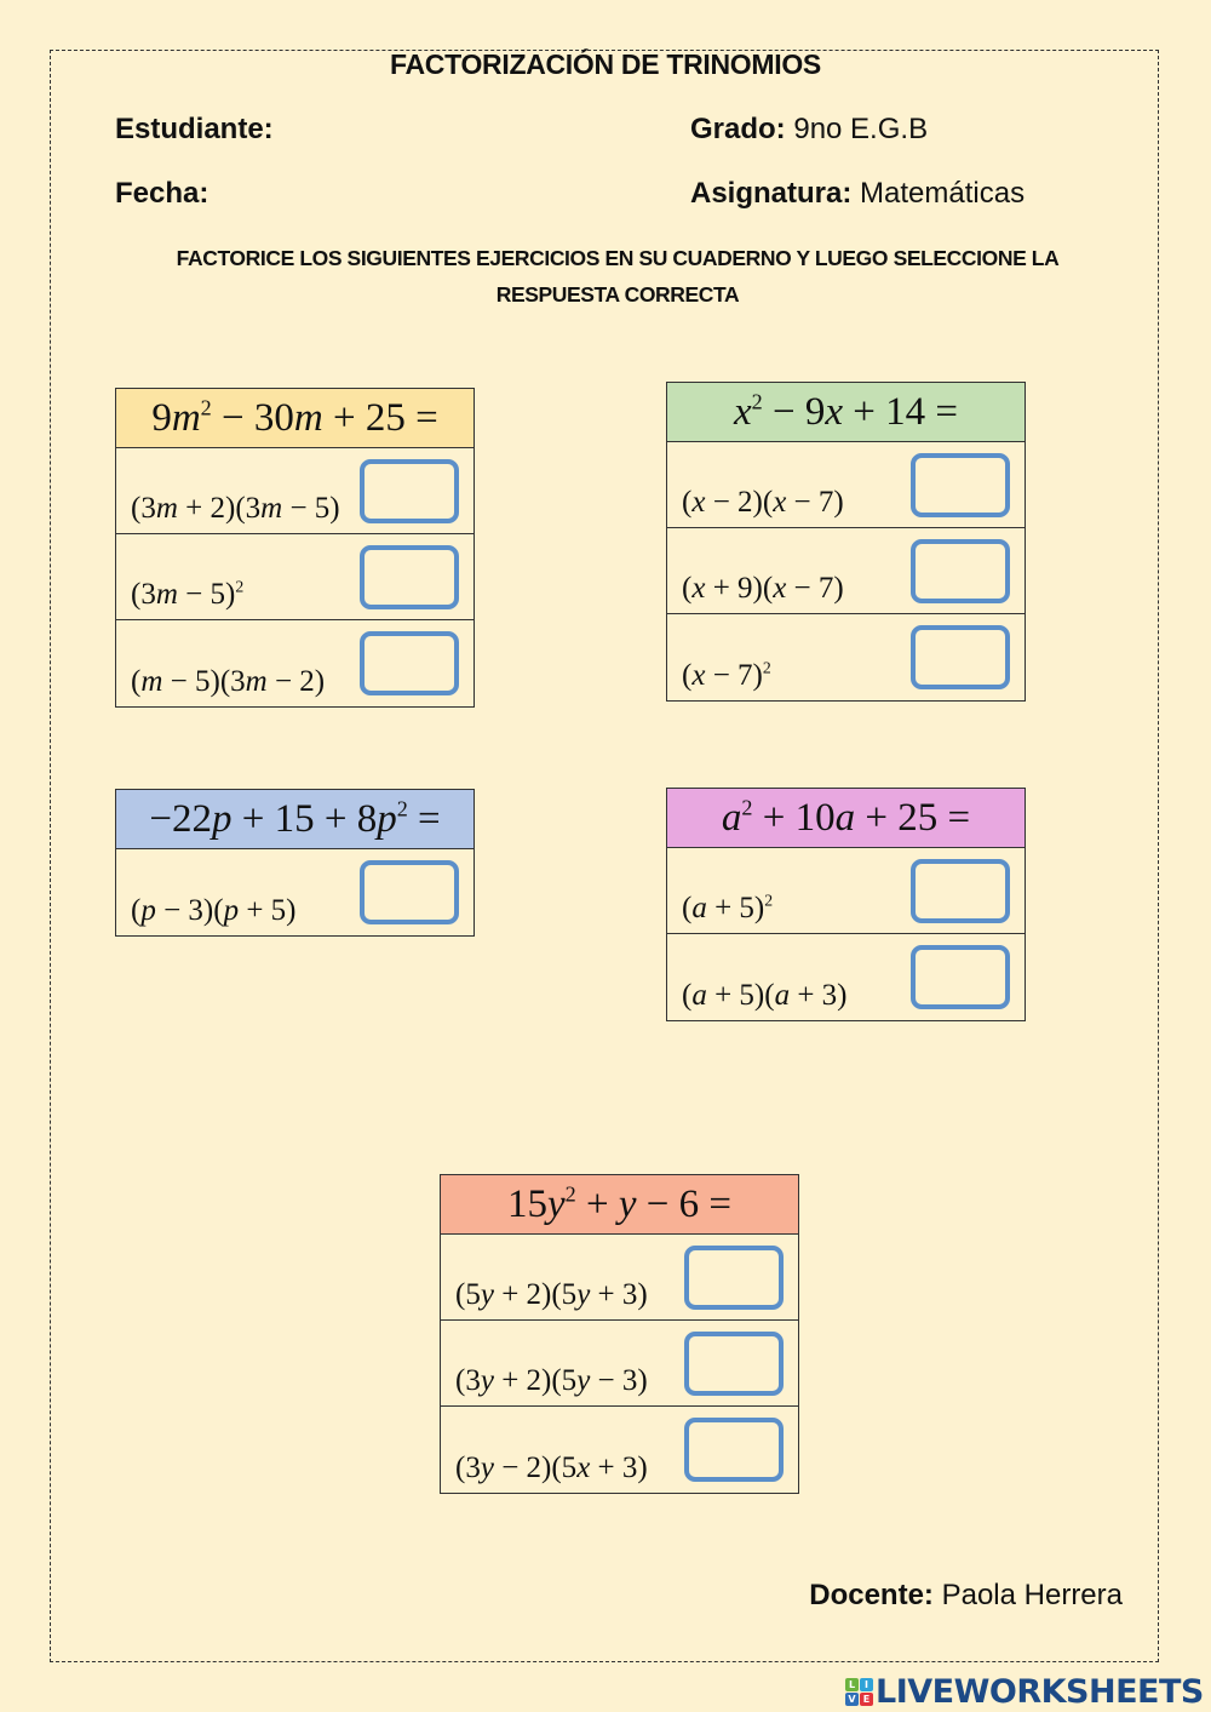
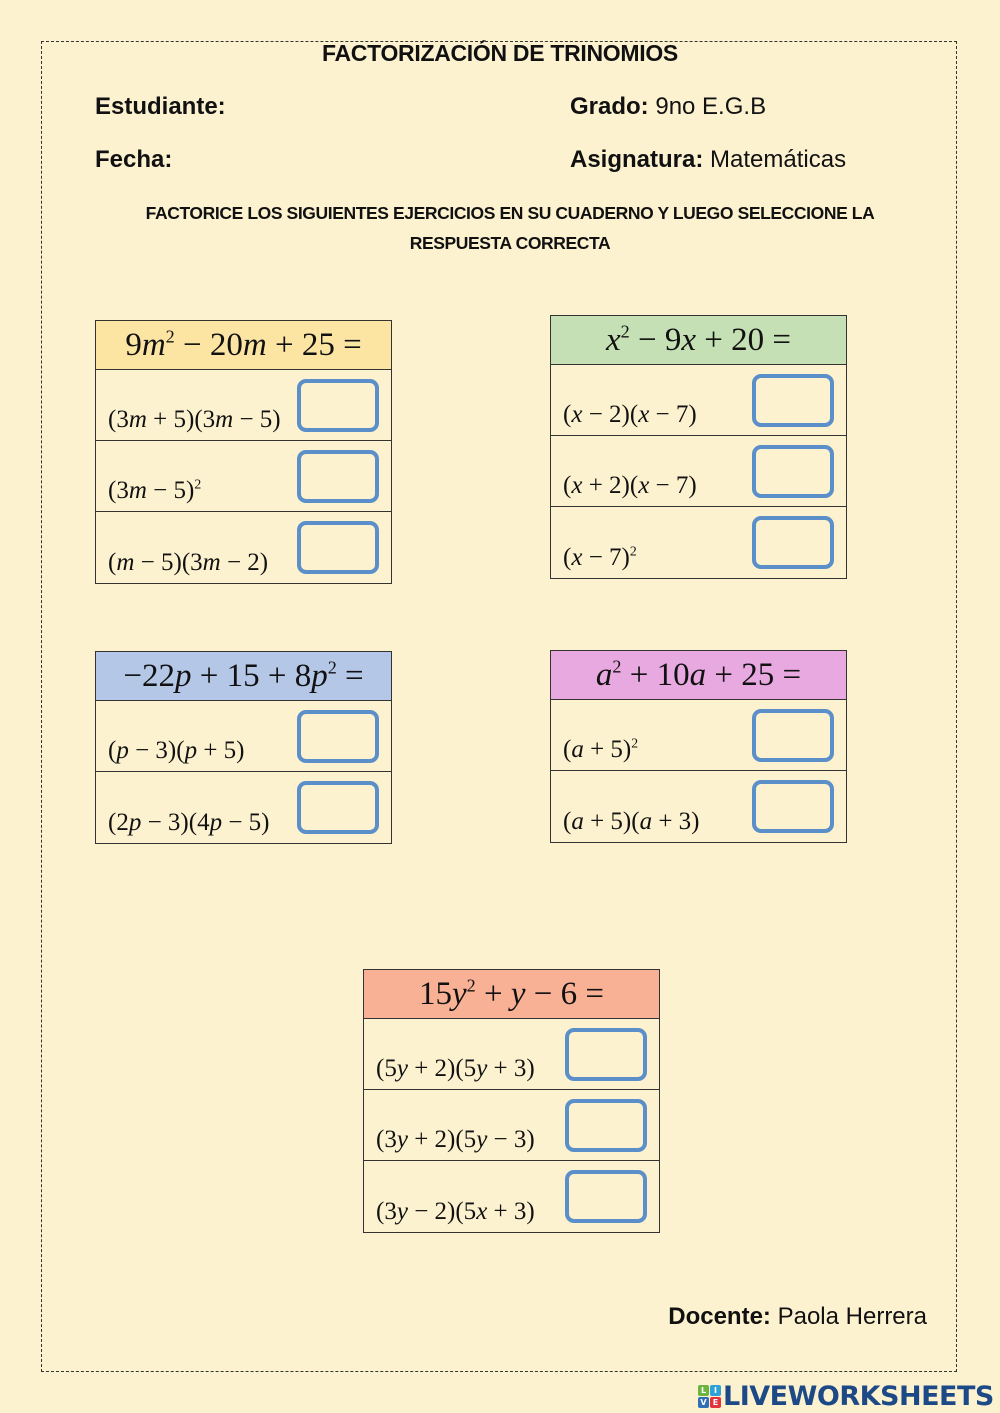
  FACTORIZACIÓN DE TRINOMIOS
  Estudiante:
  Grado: 9no E.G.B
  Fecha:
  Asignatura: Matemáticas
  FACTORICE LOS SIGUIENTES EJERCICIOS EN SU CUADERNO Y LUEGO SELECCIONE LA RESPUESTA CORRECTA
- 9m2 − 30m + 25 =
+ 9m2 − 20m + 25 =
- (3m + 2)(3m − 5)
+ (3m + 5)(3m − 5)
  (3m − 5)2
  (m − 5)(3m − 2)
- x2 − 9x + 14 =
+ x2 − 9x + 20 =
  (x − 2)(x − 7)
- (x + 9)(x − 7)
+ (x + 2)(x − 7)
  (x − 7)2
  −22p + 15 + 8p2 =
  (p − 3)(p + 5)
+ (2p − 3)(4p − 5)
  a2 + 10a + 25 =
  (a + 5)2
  (a + 5)(a + 3)
  15y2 + y − 6 =
  (5y + 2)(5y + 3)
  (3y + 2)(5y − 3)
  (3y − 2)(5x + 3)
  Docente: Paola Herrera
  L
  I
  V
  E
  LIVEWORKSHEETS
